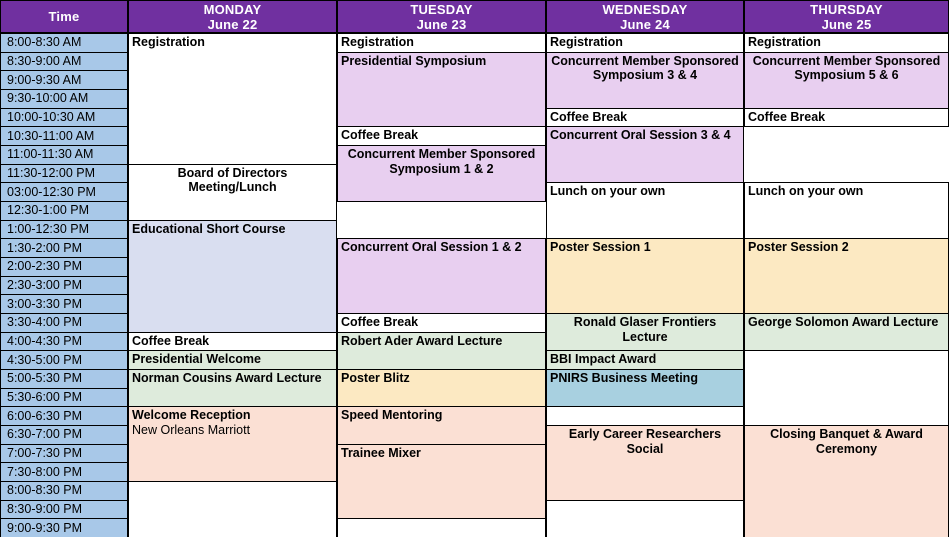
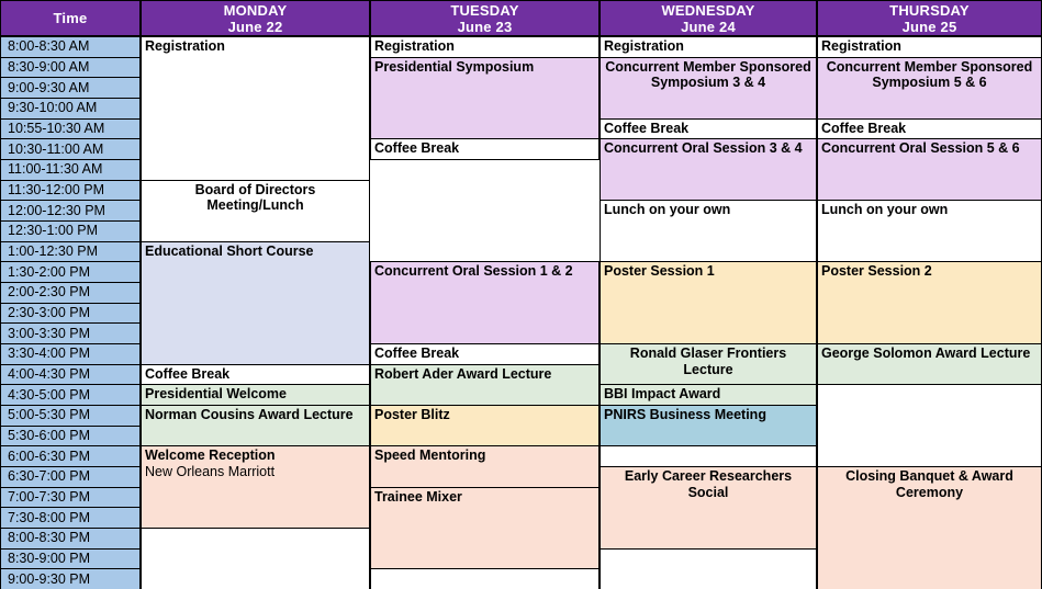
  Time
  MONDAY
  June 22
  TUESDAY
  June 23
  WEDNESDAY
  June 24
  THURSDAY
  June 25
  8:00-8:30 AM
  8:30-9:00 AM
  9:00-9:30 AM
  9:30-10:00 AM
- 10:00-10:30 AM
+ 10:55-10:30 AM
  10:30-11:00 AM
  11:00-11:30 AM
  11:30-12:00 PM
- 03:00-12:30 PM
+ 12:00-12:30 PM
  12:30-1:00 PM
  1:00-12:30 PM
  1:30-2:00 PM
  2:00-2:30 PM
  2:30-3:00 PM
  3:00-3:30 PM
  3:30-4:00 PM
  4:00-4:30 PM
  4:30-5:00 PM
  5:00-5:30 PM
  5:30-6:00 PM
  6:00-6:30 PM
  6:30-7:00 PM
  7:00-7:30 PM
  7:30-8:00 PM
  8:00-8:30 PM
  8:30-9:00 PM
  9:00-9:30 PM
  Registration
  Board of Directors Meeting/Lunch
  Educational Short Course
  Coffee Break
  Presidential Welcome
  Norman Cousins Award Lecture
  Welcome Reception
  New Orleans Marriott
  Registration
  Presidential Symposium
  Coffee Break
- Concurrent Member Sponsored Symposium 1 & 2
  Concurrent Oral Session 1 & 2
  Coffee Break
  Robert Ader Award Lecture
  Poster Blitz
  Speed Mentoring
  Trainee Mixer
  Registration
  Concurrent Member Sponsored Symposium 3 & 4
  Coffee Break
  Concurrent Oral Session 3 & 4
  Lunch on your own
  Poster Session 1
  Ronald Glaser Frontiers Lecture
  BBI Impact Award
  PNIRS Business Meeting
  Early Career Researchers Social
  Registration
  Concurrent Member Sponsored Symposium 5 & 6
  Coffee Break
+ Concurrent Oral Session 5 & 6
  Lunch on your own
  Poster Session 2
  George Solomon Award Lecture
  Closing Banquet & Award Ceremony
